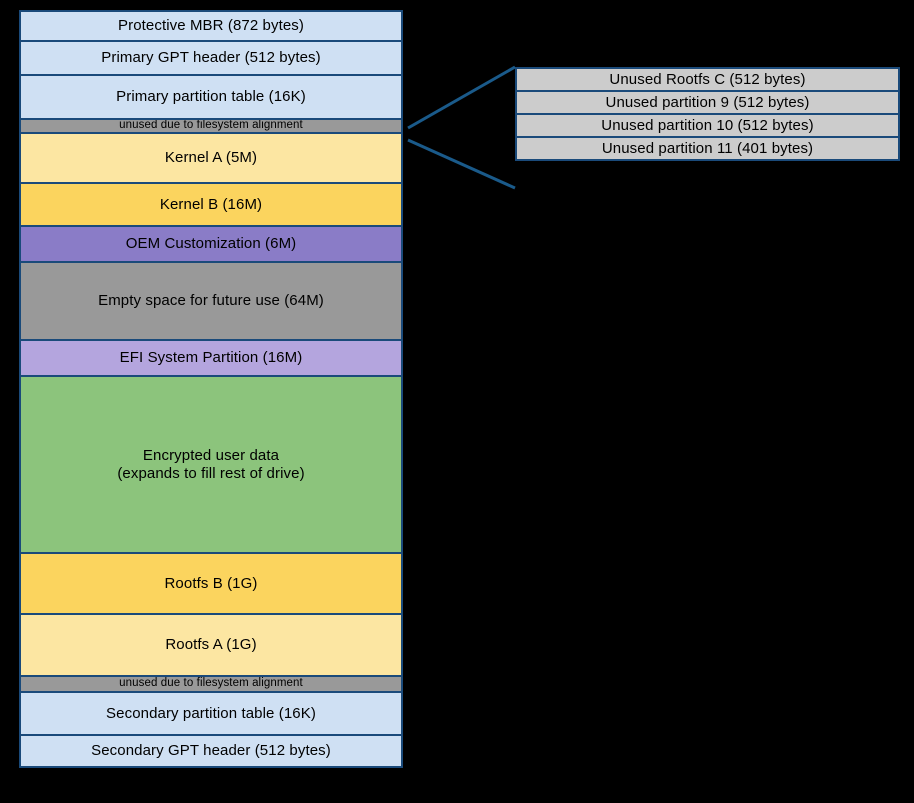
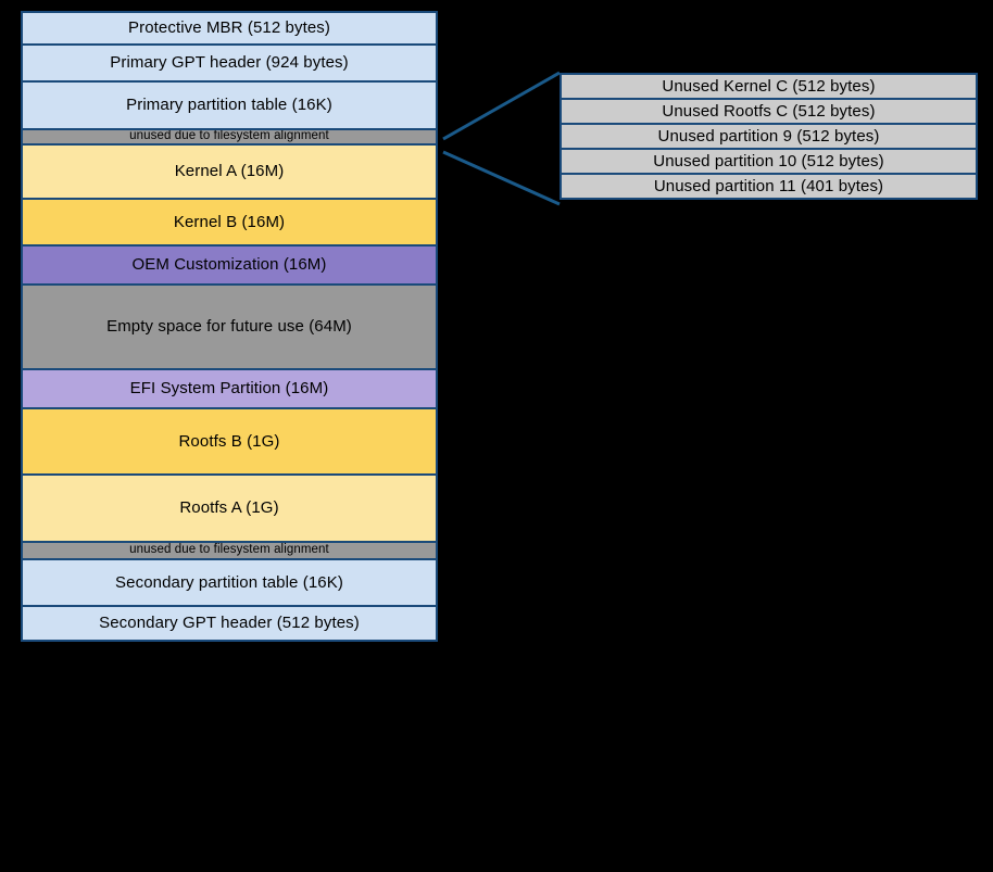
- Protective MBR (872 bytes)
+ Protective MBR (512 bytes)
- Primary GPT header (512 bytes)
+ Primary GPT header (924 bytes)
  Primary partition table (16K)
  unused due to filesystem alignment
- Kernel A (5M)
+ Kernel A (16M)
  Kernel B (16M)
- OEM Customization (6M)
+ OEM Customization (16M)
  Empty space for future use (64M)
  EFI System Partition (16M)
- Encrypted user data
- (expands to fill rest of drive)
  Rootfs B (1G)
  Rootfs A (1G)
  unused due to filesystem alignment
  Secondary partition table (16K)
  Secondary GPT header (512 bytes)
+ Unused Kernel C (512 bytes)
  Unused Rootfs C (512 bytes)
  Unused partition 9 (512 bytes)
  Unused partition 10 (512 bytes)
  Unused partition 11 (401 bytes)
